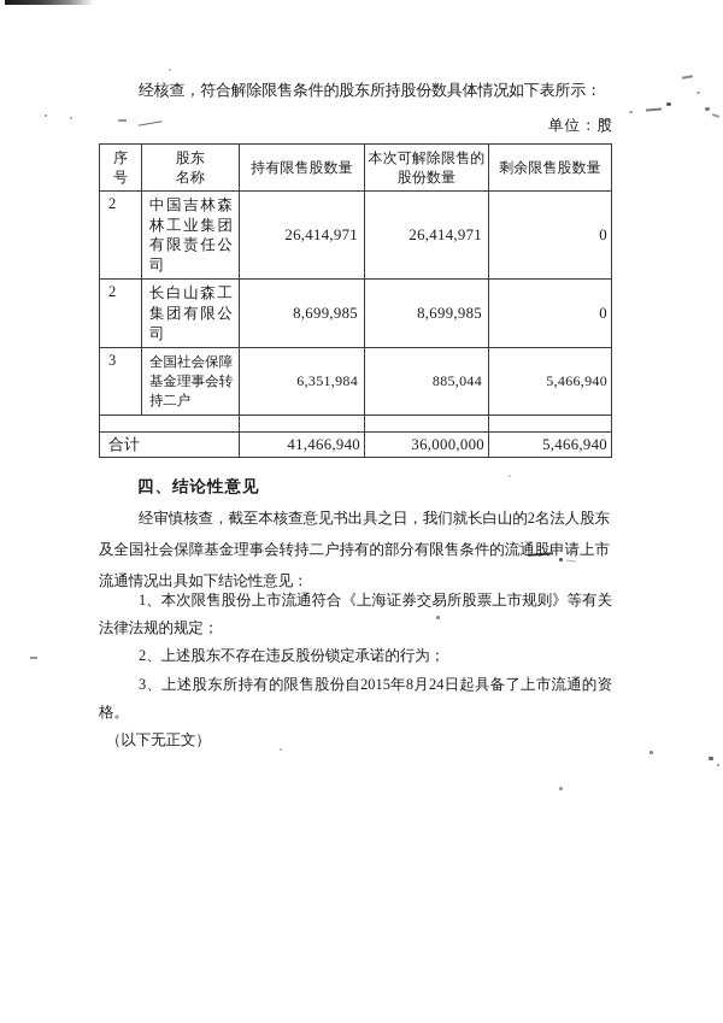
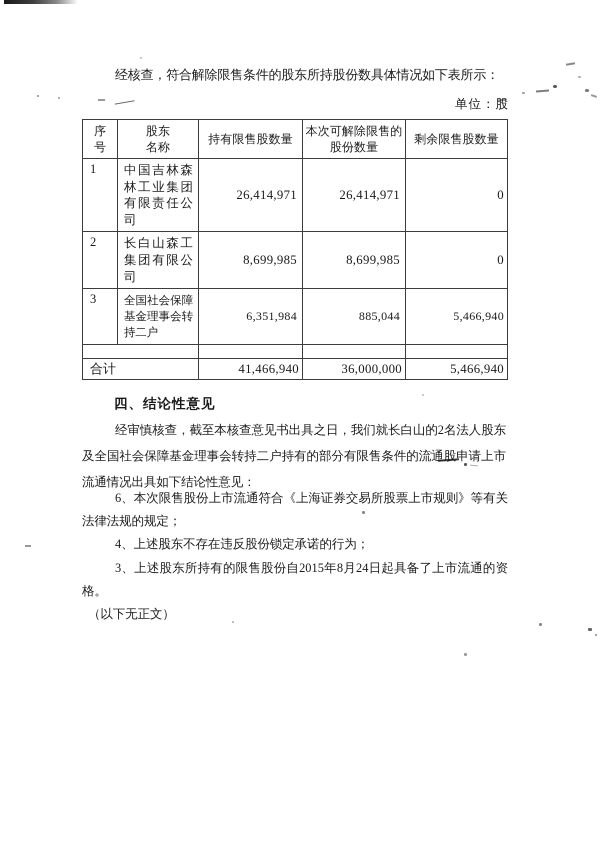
  经核查，符合解除限售条件的股东所持股份数具体情况如下表所示：
  单位：股
  序 号	股东 名称	持有限售股数量	本次可解除限售的 股份数量	剩余限售股数量
- 2	中国吉林森林工业集团有限责任公司	26,414,971	26,414,971	0
+ 1	中国吉林森林工业集团有限责任公司	26,414,971	26,414,971	0
  2	长白山森工集团有限公司	8,699,985	8,699,985	0
  3	全国社会保障基金理事会转持二户	6,351,984	885,044	5,466,940
  合计	41,466,940	36,000,000	5,466,940
  四、结论性意见
  经审慎核查，截至本核查意见书出具之日，我们就长白山的2名法人股东及全国社会保障基金理事会转持二户持有的部分有限售条件的流通股申请上市流通情况出具如下结论性意见：
- 1、本次限售股份上市流通符合《上海证券交易所股票上市规则》等有关法律法规的规定；
+ 6、本次限售股份上市流通符合《上海证券交易所股票上市规则》等有关法律法规的规定；
- 2、上述股东不存在违反股份锁定承诺的行为；
+ 4、上述股东不存在违反股份锁定承诺的行为；
  3、上述股东所持有的限售股份自2015年8月24日起具备了上市流通的资格。
  （以下无正文）
